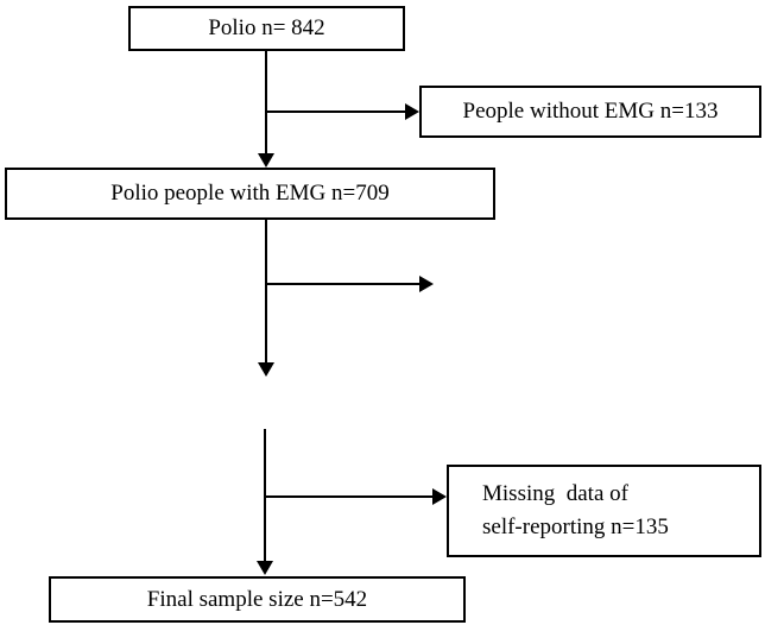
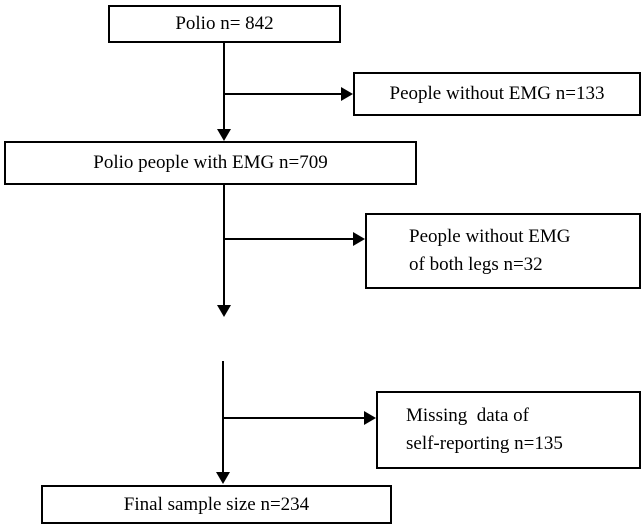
  Polio n= 842
  Polio people with EMG n=709
- Final sample size n=542
+ Final sample size n=234
  People without EMG n=133
+ People without EMG
+ of both legs n=32
  Missing data of
  self-reporting n=135
